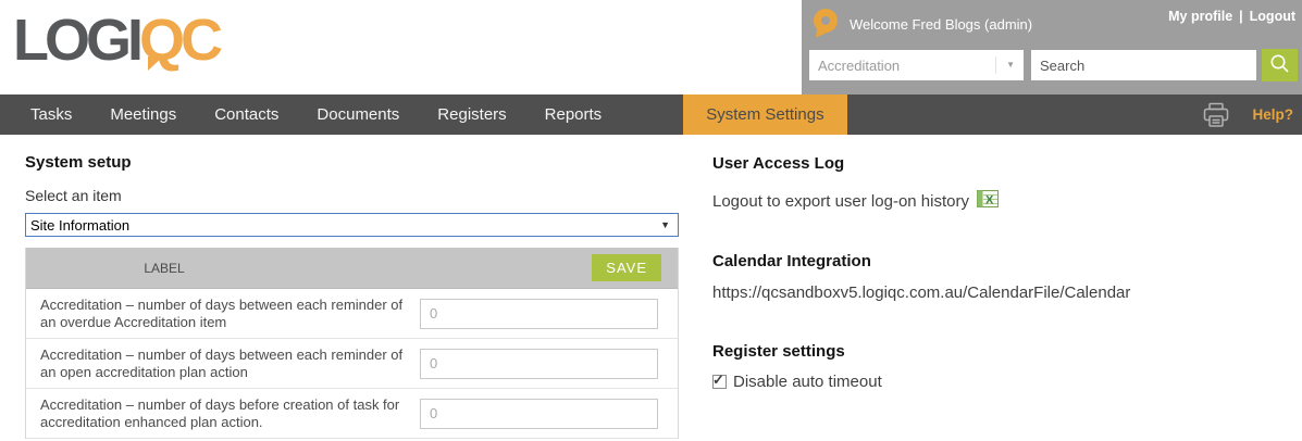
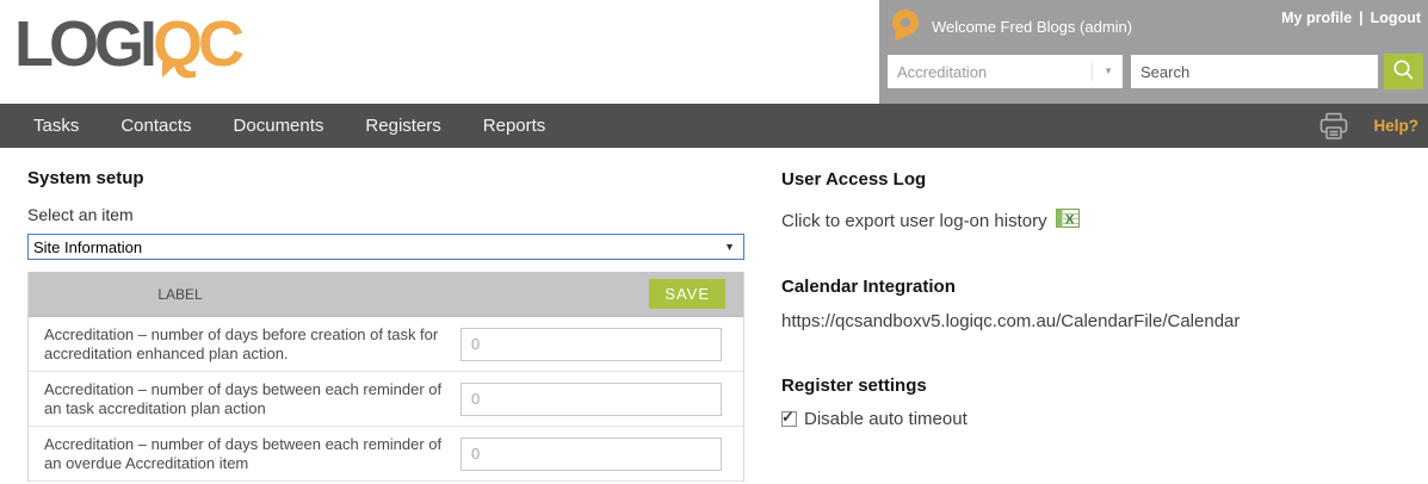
  LOGIQC
  Welcome Fred Blogs (admin)
  My profile
  |
  Logout
  Accreditation
  ▼
  Search
  Tasks
- Meetings
  Contacts
  Documents
  Registers
  Reports
- System Settings
  Help?
  System setup
  Select an item
  Site Information
  ▼
  LABEL
  SAVE
- Accreditation – number of days between each reminder of an overdue Accreditation item
+ Accreditation – number of days before creation of task for accreditation enhanced plan action.
  0
- Accreditation – number of days between each reminder of an open accreditation plan action
+ Accreditation – number of days between each reminder of an task accreditation plan action
  0
- Accreditation – number of days before creation of task for accreditation enhanced plan action.
+ Accreditation – number of days between each reminder of an overdue Accreditation item
  0
  User Access Log
- Logout to export user log-on history
+ Click to export user log-on history
  X
  Calendar Integration
  https://qcsandboxv5.logiqc.com.au/CalendarFile/Calendar
  Register settings
  Disable auto timeout
